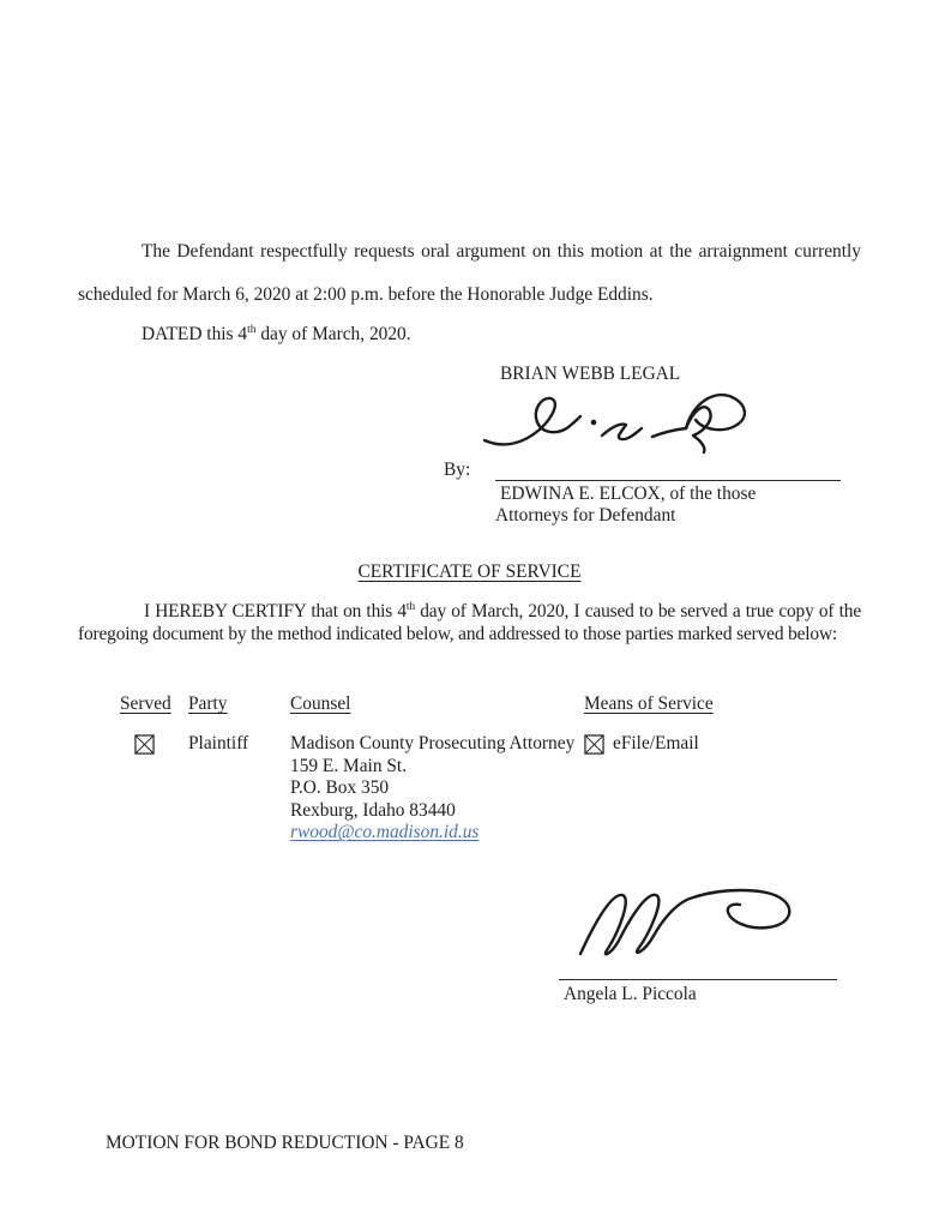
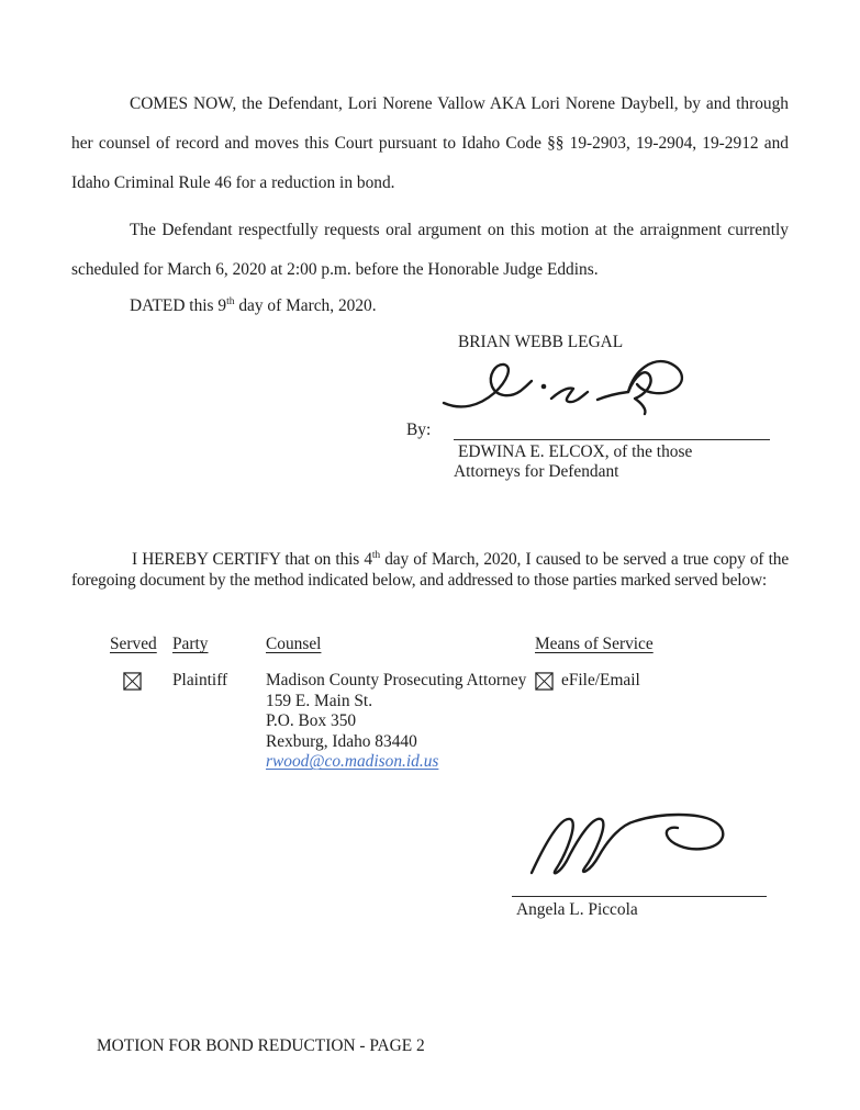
+ COMES NOW, the Defendant, Lori Norene Vallow AKA Lori Norene Daybell, by and through her counsel of record and moves this Court pursuant to Idaho Code §§ 19-2903, 19-2904, 19-2912 and Idaho Criminal Rule 46 for a reduction in bond.
  The Defendant respectfully requests oral argument on this motion at the arraignment currently scheduled for March 6, 2020 at 2:00 p.m. before the Honorable Judge Eddins.
- DATED this 4th day of March, 2020.
+ DATED this 9th day of March, 2020.
  BRIAN WEBB LEGAL
  By:
  EDWINA E. ELCOX, of the those
  Attorneys for Defendant
- CERTIFICATE OF SERVICE
  I HEREBY CERTIFY that on this 4th day of March, 2020, I caused to be served a true copy of the foregoing document by the method indicated below, and addressed to those parties marked served below:
  Served
  Party
  Counsel
  Means of Service
  Plaintiff
  Madison County Prosecuting Attorney
  159 E. Main St.
  P.O. Box 350
  Rexburg, Idaho 83440
  rwood@co.madison.id.us
  eFile/Email
  Angela L. Piccola
- MOTION FOR BOND REDUCTION - PAGE 8
+ MOTION FOR BOND REDUCTION - PAGE 2
